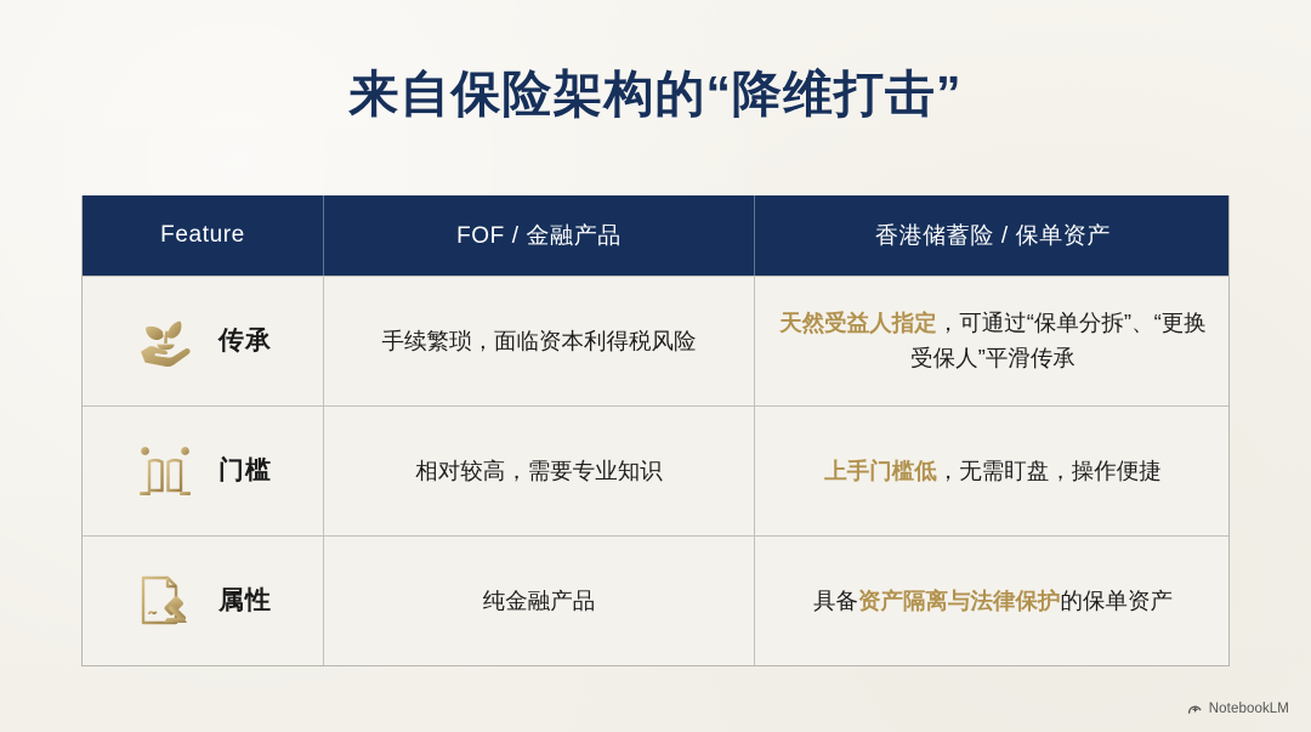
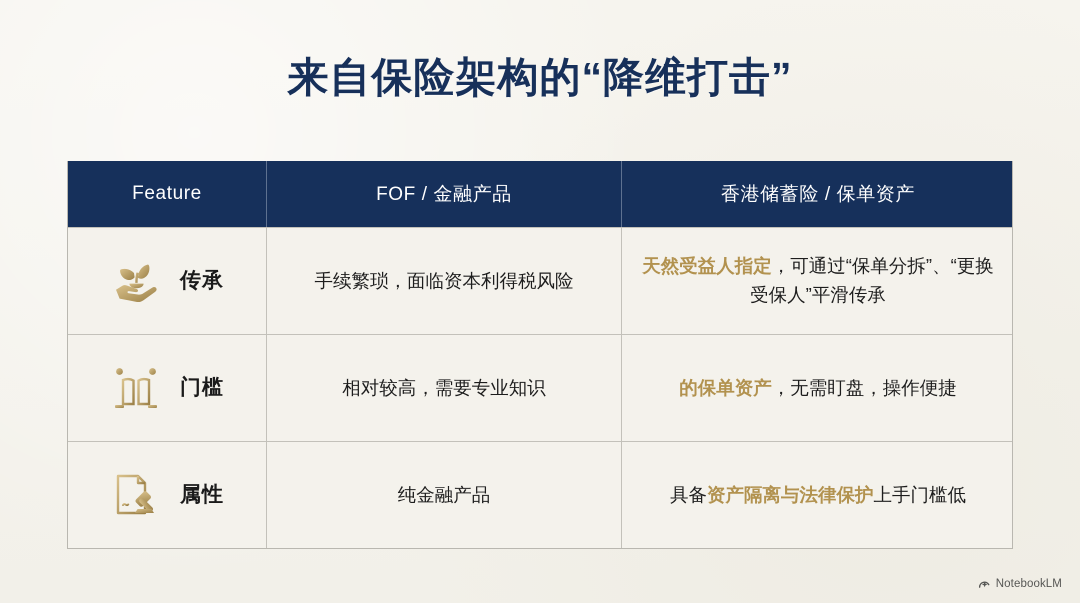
  来自保险架构的“降维打击”
  Feature
  FOF / 金融产品
  香港储蓄险 / 保单资产
  传承
  手续繁琐，面临资本利得税风险
  天然受益人指定，可通过“保单分拆”、“更换受保人”平滑传承
  门槛
  相对较高，需要专业知识
- 上手门槛低，无需盯盘，操作便捷
+ 的保单资产，无需盯盘，操作便捷
  属性
  纯金融产品
- 具备资产隔离与法律保护的保单资产
+ 具备资产隔离与法律保护上手门槛低
  NotebookLM
